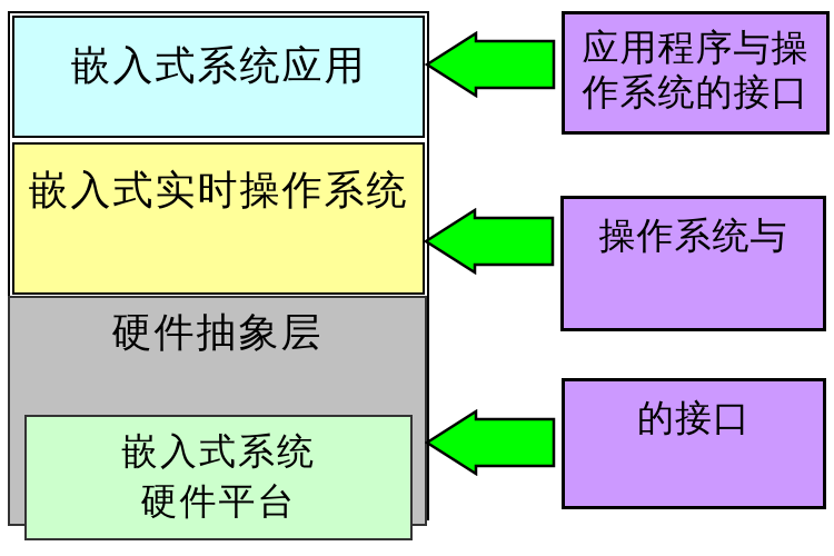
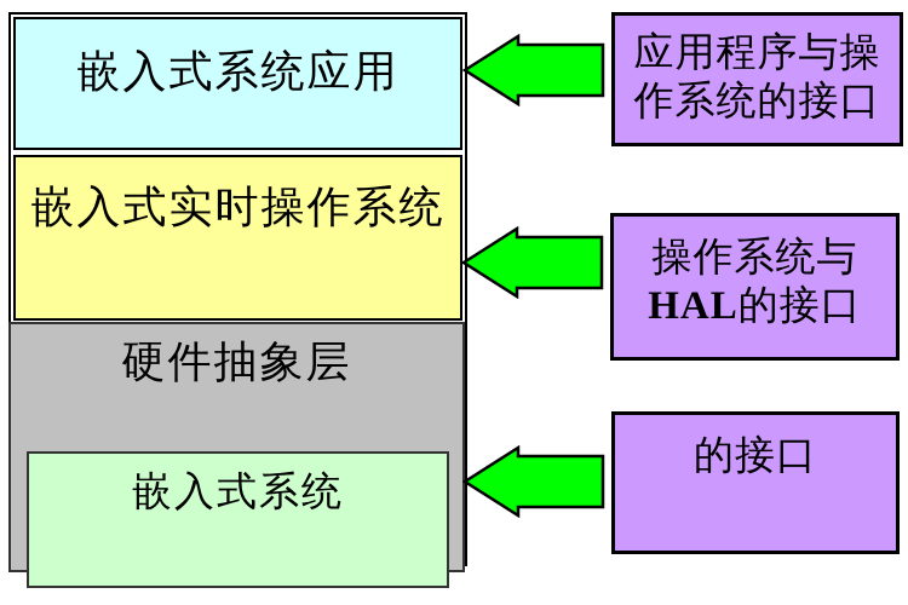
  嵌入式系统应用
  嵌入式实时操作系统
  硬件抽象层
  嵌入式系统
- 硬件平台
  应用程序与操
  作系统的接口
  操作系统与
+ HAL的接口
  的接口
